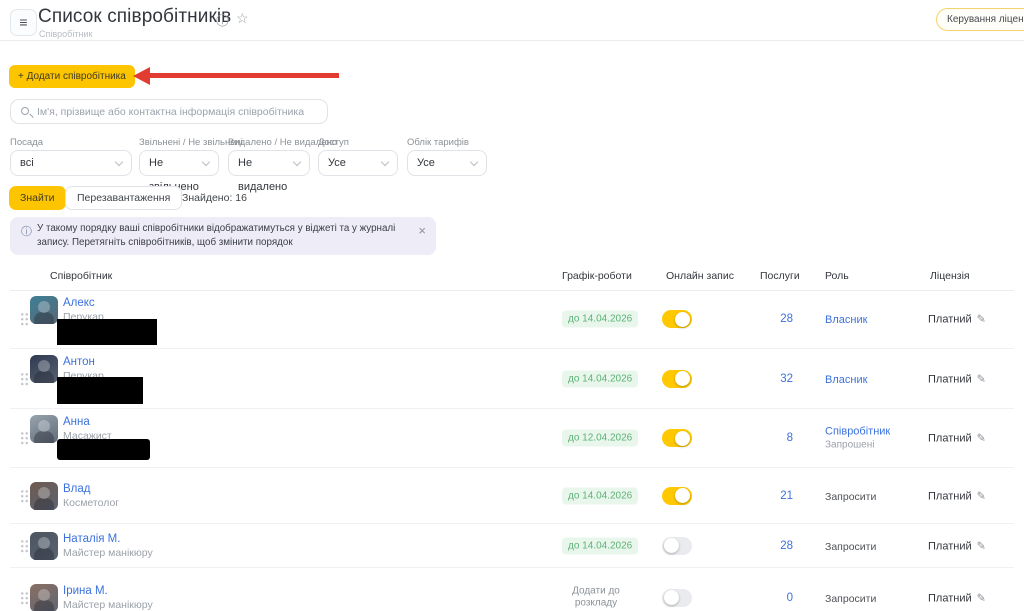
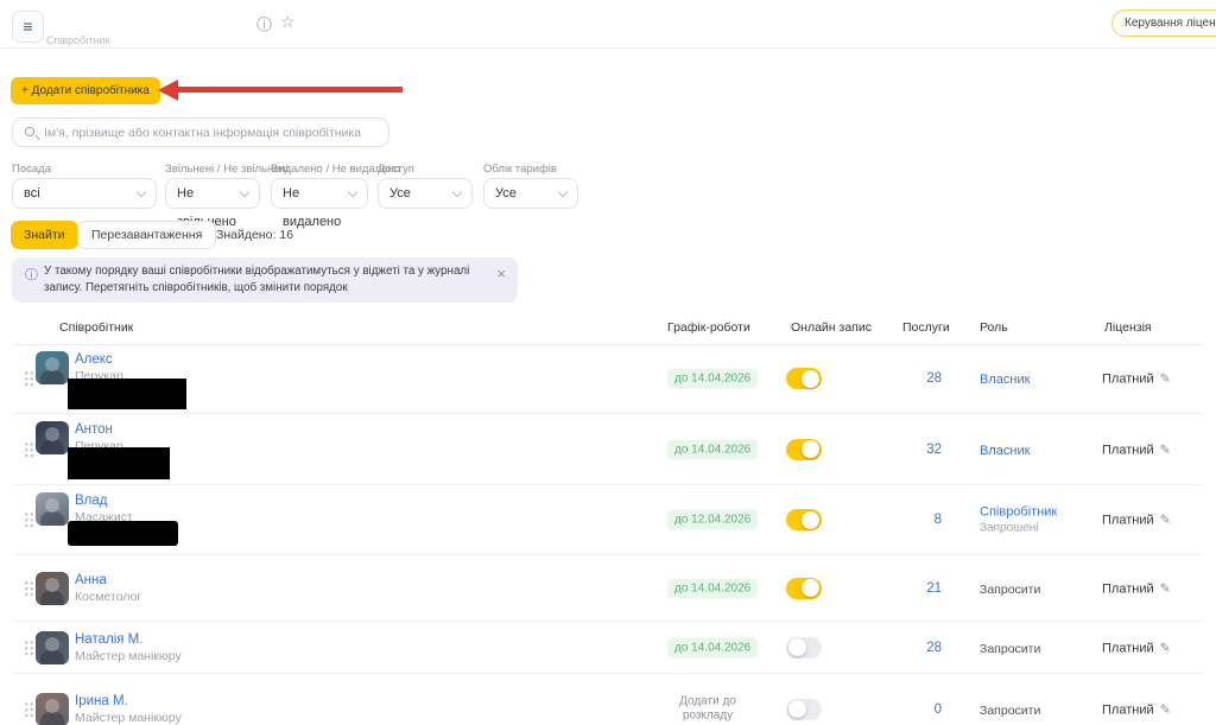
  ≡
- Список співробітників
  ⓘ
  ☆
  Співробітник
  Керування ліцен
  + Додати співробітника
  Ім'я, прізвище або контактна інформація співробітника
  Посада
  всі
  Звільнені / Не звільнені
  Видалено / Не видалено
  Не видалено
  Доступ
  Усе
  Облік тарифів
  Усе
  Знайти
  Перезавантаження
  Знайдено: 16
  ⓘ
  У такому порядку ваші співробітники відображатимуться у віджеті та у журналі запису. Перетягніть співробітників, щоб змінити порядок
  ×
  Співробітник
  Графік-роботи
  Онлайн запис
  Послуги
  Роль
  Ліцензія
  Алекс
  Перукар
  до 14.04.2026
  28
  Власник
  Платний ✎
  Антон
  Перукар
  до 14.04.2026
  32
  Власник
  Платний ✎
- Анна
+ Влад
  Масажист
  до 12.04.2026
  8
  Співробітник
  Запрошені
  Платний ✎
- Влад
+ Анна
  Косметолог
  до 14.04.2026
  21
  Запросити
  Платний ✎
  Наталія М.
  Майстер манікюру
  до 14.04.2026
  28
  Запросити
  Платний ✎
  Ірина М.
  Майстер манікюру
  Додати до розкладу
  0
  Запросити
  Платний ✎
